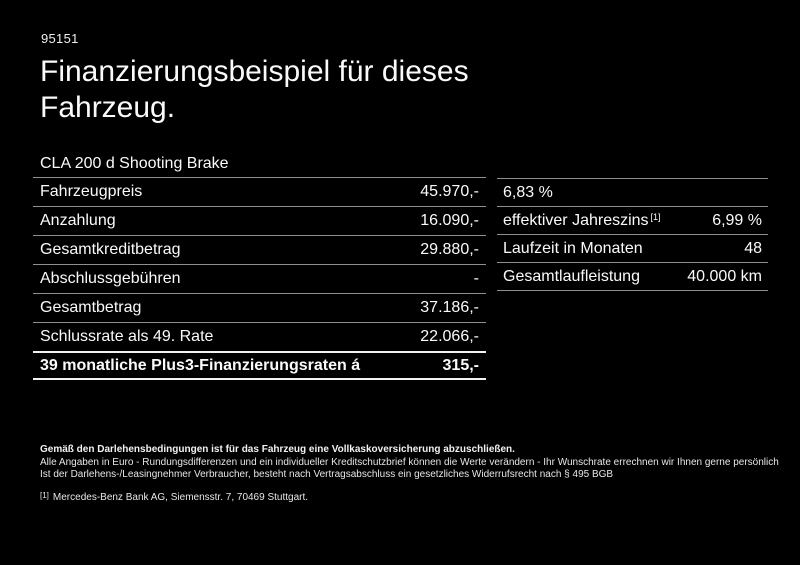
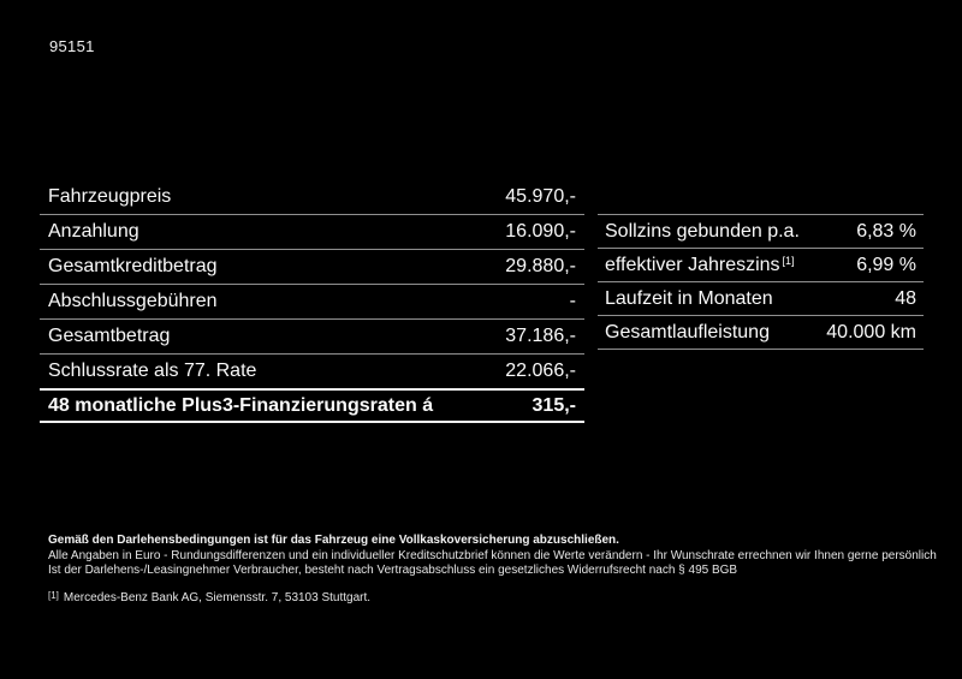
  95151
- Finanzierungsbeispiel für dieses Fahrzeug.
- CLA 200 d Shooting Brake
  Fahrzeugpreis
  45.970,-
  Anzahlung
  16.090,-
  Gesamtkreditbetrag
  29.880,-
  Abschlussgebühren
  -
  Gesamtbetrag
  37.186,-
- Schlussrate als 49. Rate
+ Schlussrate als 77. Rate
  22.066,-
- 39 monatliche Plus3-Finanzierungsraten á
+ 48 monatliche Plus3-Finanzierungsraten á
  315,-
+ Sollzins gebunden p.a.
  6,83 %
  effektiver Jahreszins [1]
  6,99 %
  Laufzeit in Monaten
  48
  Gesamtlaufleistung
  40.000 km
  Gemäß den Darlehensbedingungen ist für das Fahrzeug eine Vollkaskoversicherung abzuschließen.
  Alle Angaben in Euro - Rundungsdifferenzen und ein individueller Kreditschutzbrief können die Werte verändern - Ihr Wunschrate errechnen wir Ihnen gerne persönlich
  Ist der Darlehens-/Leasingnehmer Verbraucher, besteht nach Vertragsabschluss ein gesetzliches Widerrufsrecht nach § 495 BGB
- [1] Mercedes-Benz Bank AG, Siemensstr. 7, 70469 Stuttgart.
+ [1] Mercedes-Benz Bank AG, Siemensstr. 7, 53103 Stuttgart.
